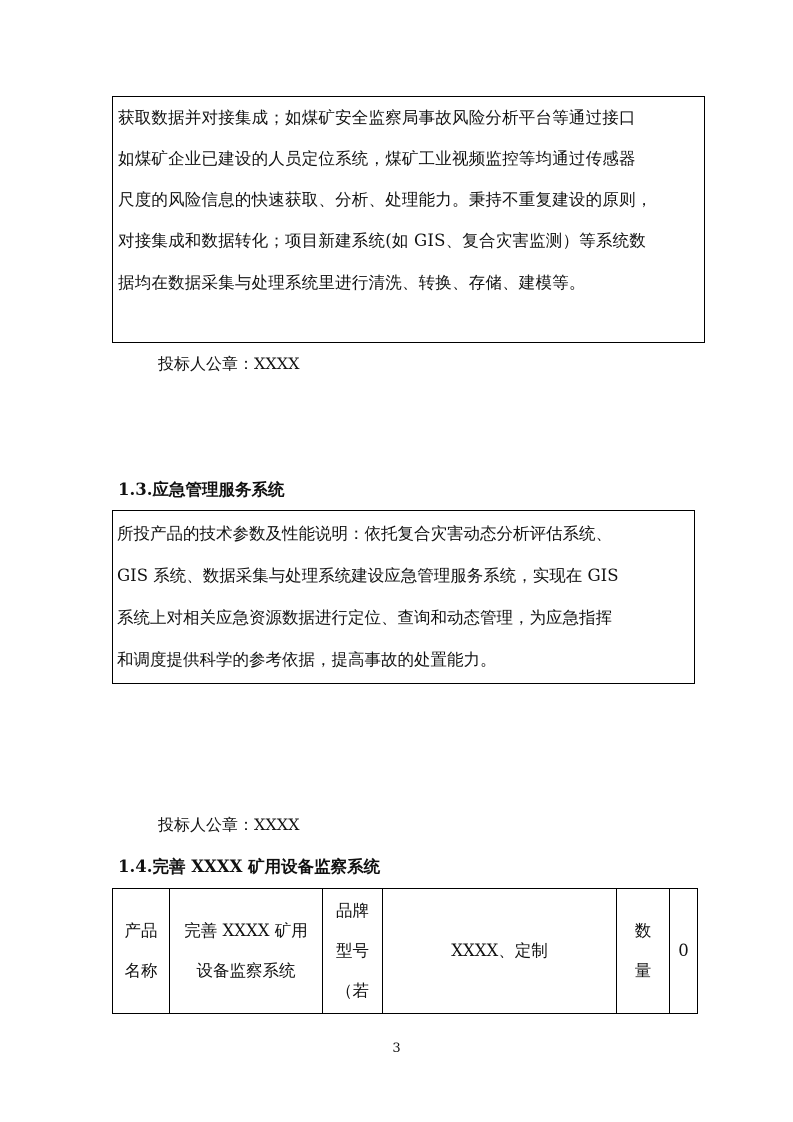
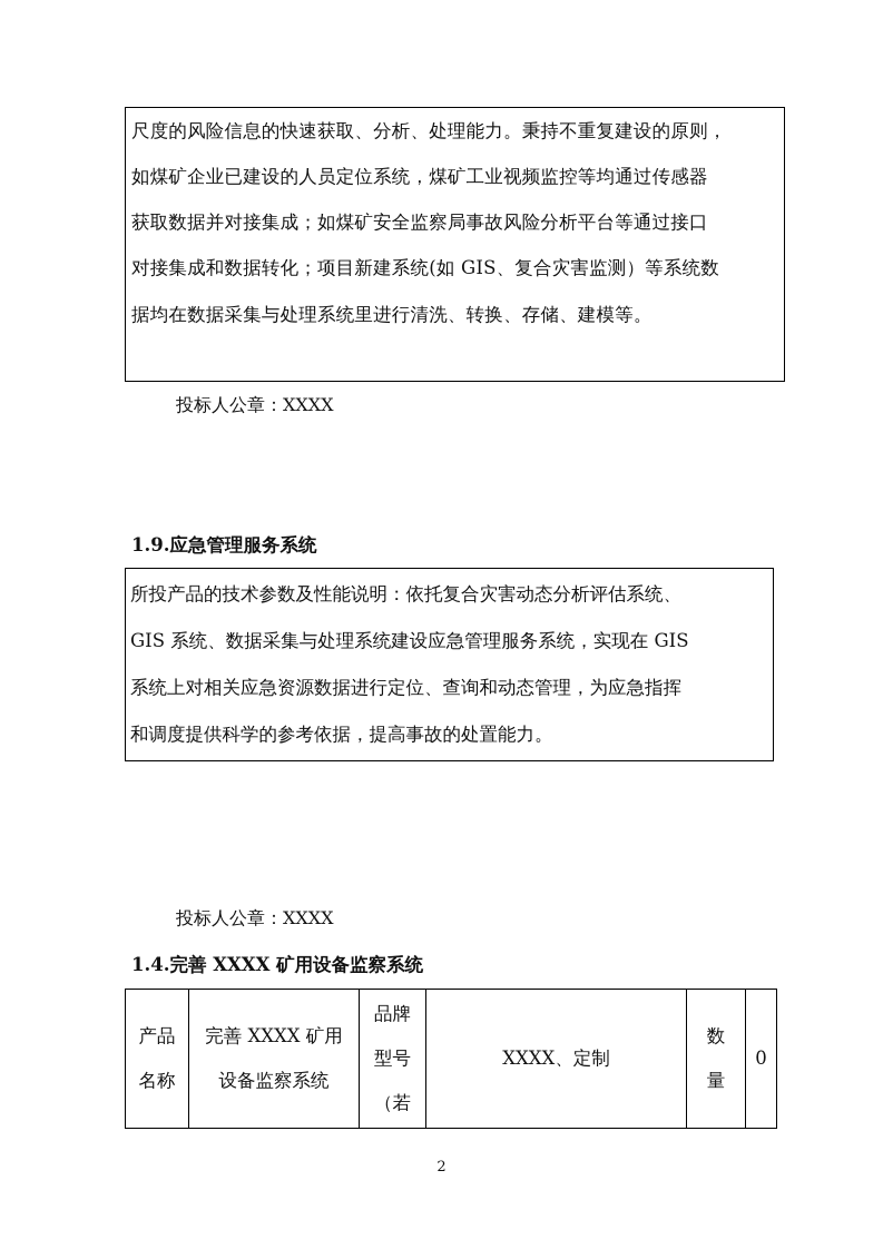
- 获取数据并对接集成；如煤矿安全监察局事故风险分析平台等通过接口
+ 尺度的风险信息的快速获取、分析、处理能力。秉持不重复建设的原则，
  如煤矿企业已建设的人员定位系统，煤矿工业视频监控等均通过传感器
- 尺度的风险信息的快速获取、分析、处理能力。秉持不重复建设的原则，
+ 获取数据并对接集成；如煤矿安全监察局事故风险分析平台等通过接口
  对接集成和数据转化；项目新建系统(如 GIS、复合灾害监测）等系统数
  据均在数据采集与处理系统里进行清洗、转换、存储、建模等。
  投标人公章：XXXX
- 1.3.应急管理服务系统
+ 1.9.应急管理服务系统
  所投产品的技术参数及性能说明：依托复合灾害动态分析评估系统、 GIS 系统、数据采集与处理系统建设应急管理服务系统，实现在 GIS 系统上对相关应急资源数据进行定位、查询和动态管理，为应急指挥 和调度提供科学的参考依据，提高事故的处置能力。
  投标人公章：XXXX
  1.4.完善 XXXX 矿用设备监察系统
  产品 名称	完善 XXXX 矿用 设备监察系统	品牌 型号 （若	XXXX、定制	数 量	0
- 3
+ 2
